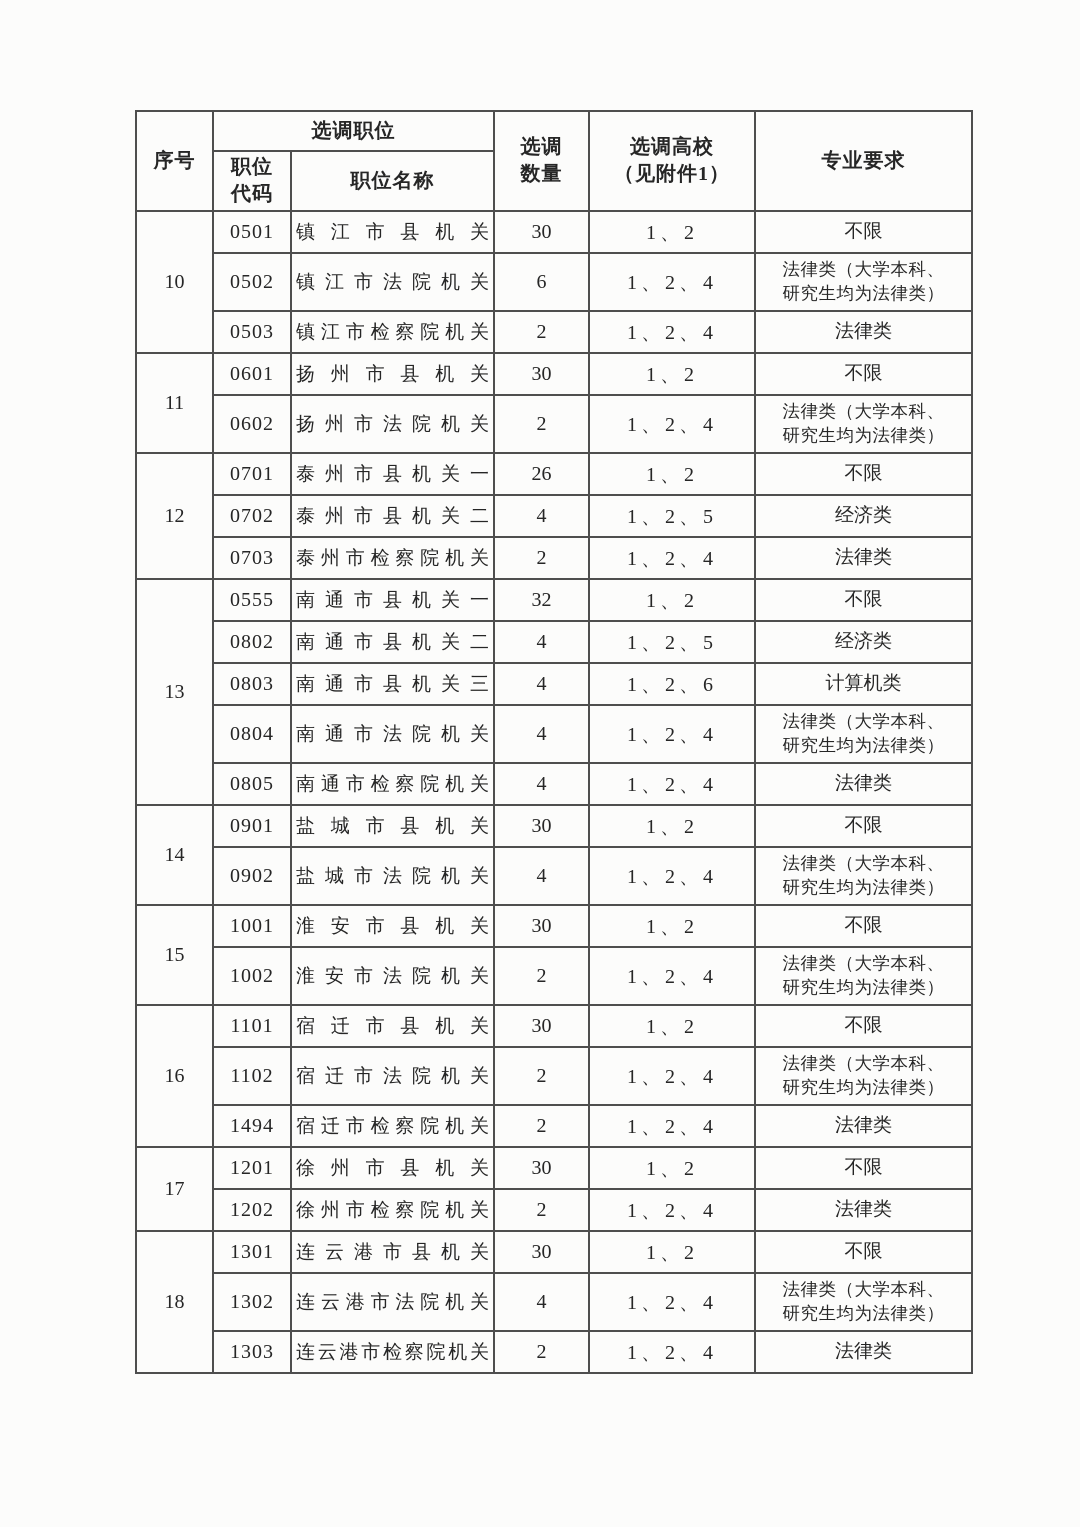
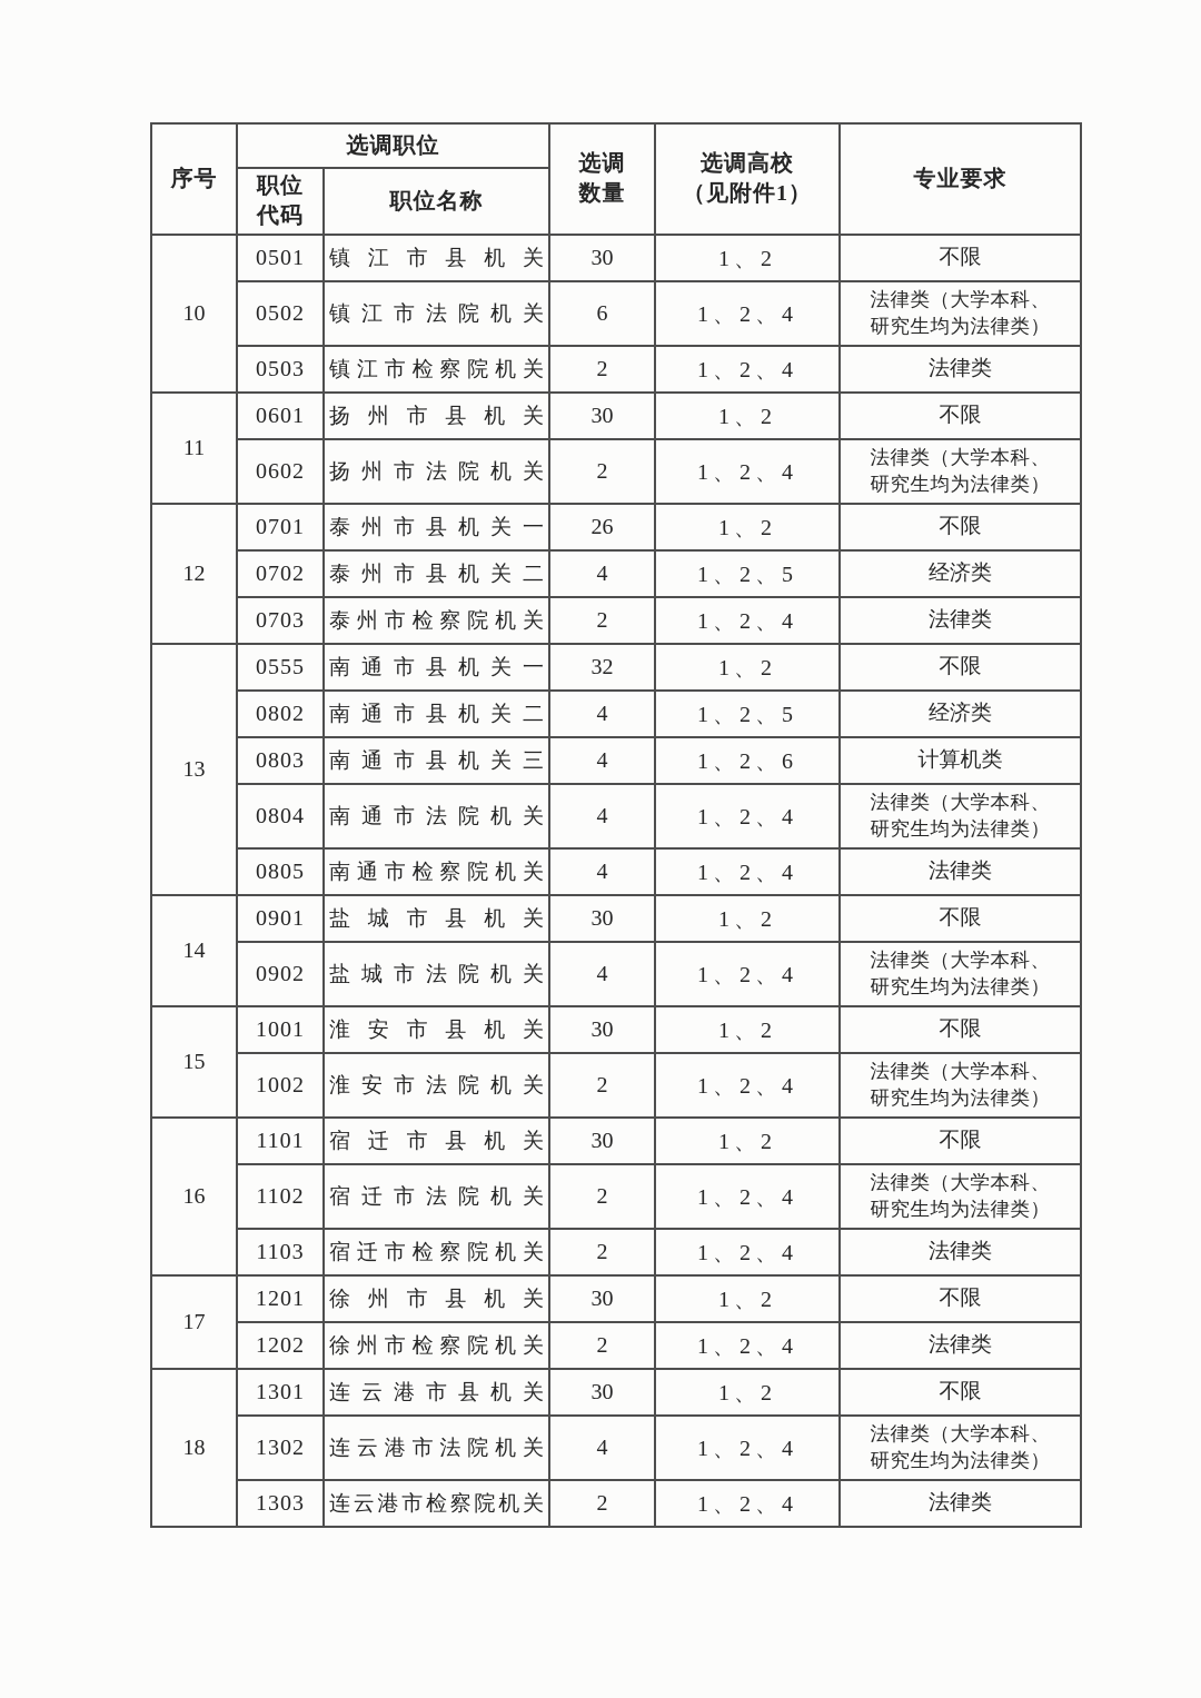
  序号	选调职位	选调 数量	选调高校 （见附件1）	专业要求
  职位 代码	职位名称
  10	0501	镇江市县机关	30	1、2	不限
  0502	镇江市法院机关	6	1、2、4	法律类（大学本科、 研究生均为法律类）
  0503	镇江市检察院机关	2	1、2、4	法律类
  11	0601	扬州市县机关	30	1、2	不限
  0602	扬州市法院机关	2	1、2、4	法律类（大学本科、 研究生均为法律类）
  12	0701	泰州市县机关一	26	1、2	不限
  0702	泰州市县机关二	4	1、2、5	经济类
  0703	泰州市检察院机关	2	1、2、4	法律类
  13	0555	南通市县机关一	32	1、2	不限
  0802	南通市县机关二	4	1、2、5	经济类
  0803	南通市县机关三	4	1、2、6	计算机类
  0804	南通市法院机关	4	1、2、4	法律类（大学本科、 研究生均为法律类）
  0805	南通市检察院机关	4	1、2、4	法律类
  14	0901	盐城市县机关	30	1、2	不限
  0902	盐城市法院机关	4	1、2、4	法律类（大学本科、 研究生均为法律类）
  15	1001	淮安市县机关	30	1、2	不限
  1002	淮安市法院机关	2	1、2、4	法律类（大学本科、 研究生均为法律类）
  16	1101	宿迁市县机关	30	1、2	不限
  1102	宿迁市法院机关	2	1、2、4	法律类（大学本科、 研究生均为法律类）
- 1494	宿迁市检察院机关	2	1、2、4	法律类
+ 1103	宿迁市检察院机关	2	1、2、4	法律类
  17	1201	徐州市县机关	30	1、2	不限
  1202	徐州市检察院机关	2	1、2、4	法律类
  18	1301	连云港市县机关	30	1、2	不限
  1302	连云港市法院机关	4	1、2、4	法律类（大学本科、 研究生均为法律类）
  1303	连云港市检察院机关	2	1、2、4	法律类
